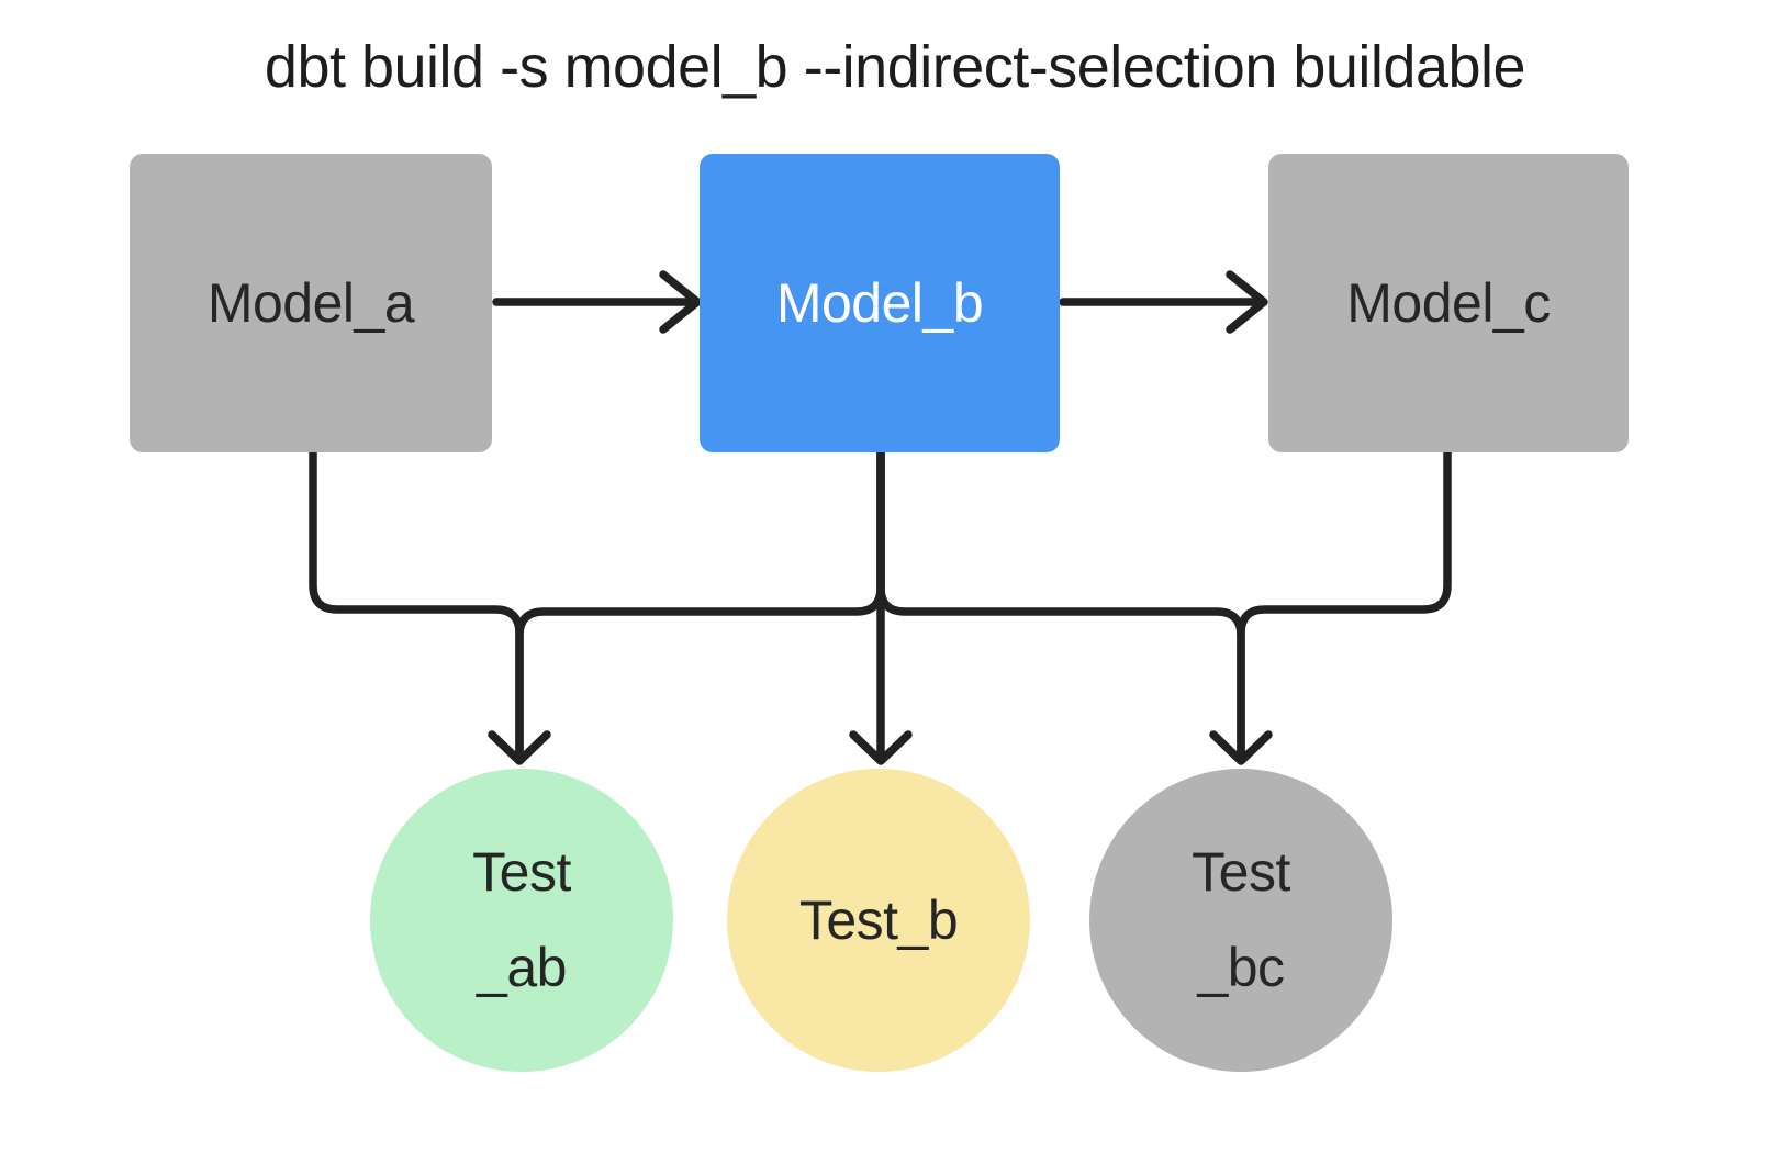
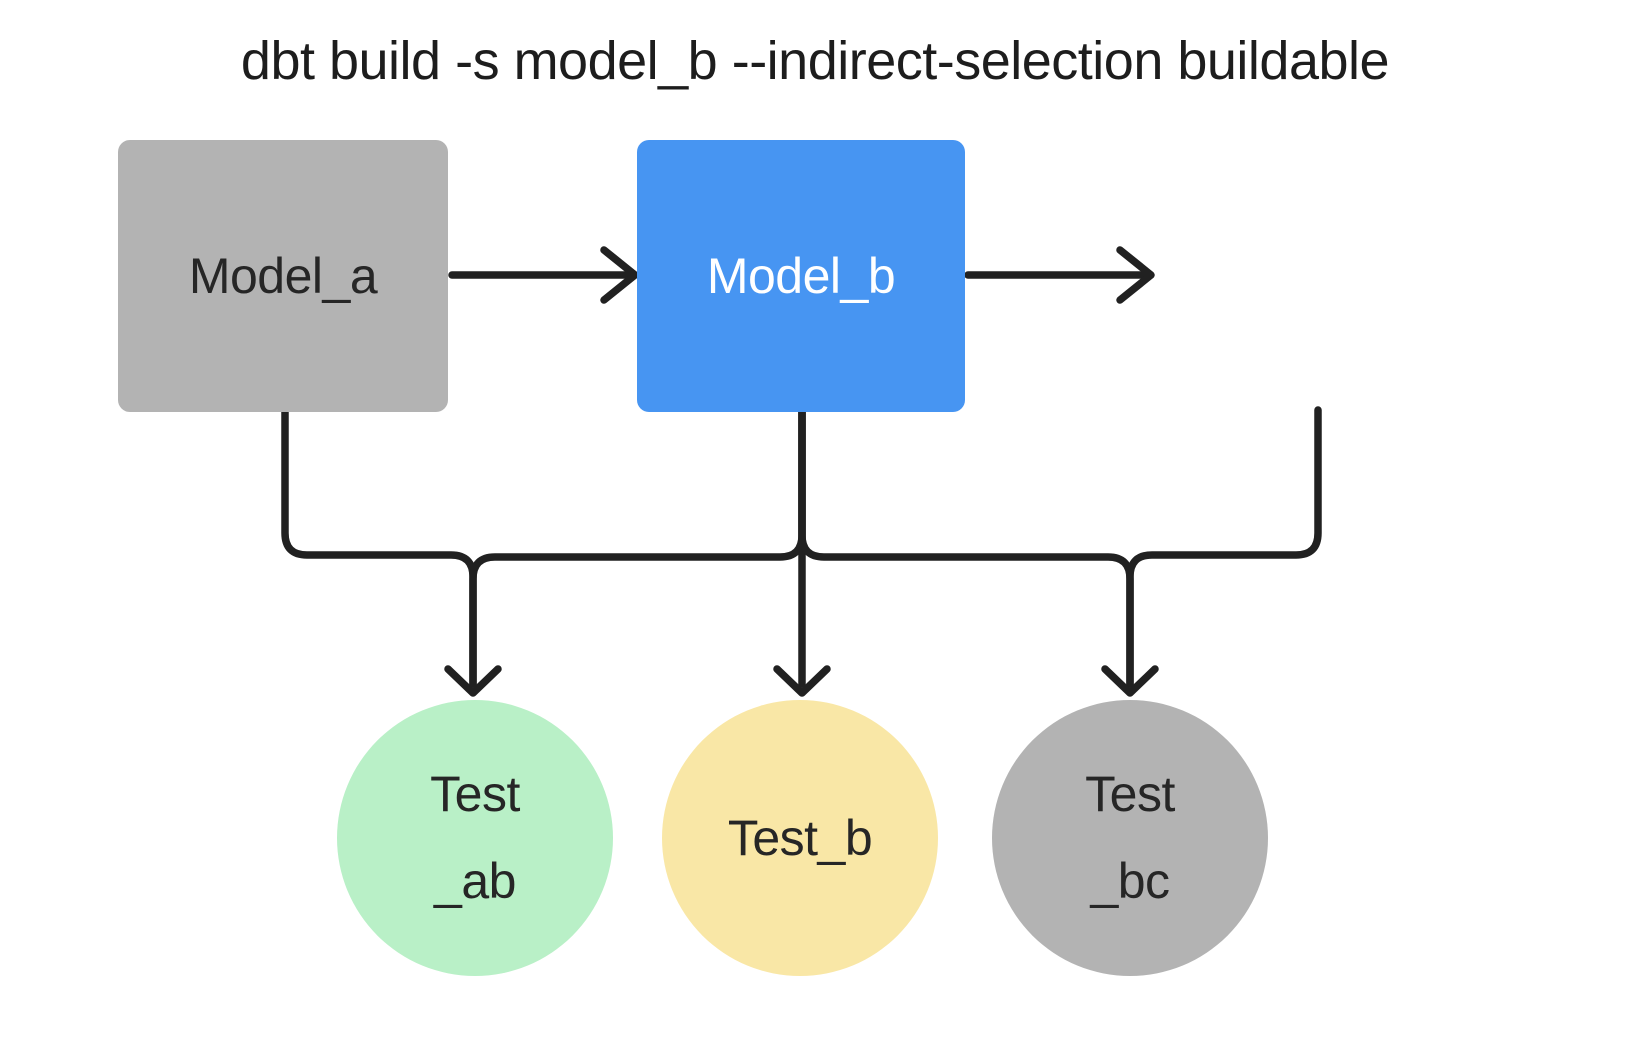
  dbt build -s model_b --indirect-selection buildable
  Model_a
  Model_b
- Model_c
  Test
  _ab
  Test_b
  Test
  _bc
